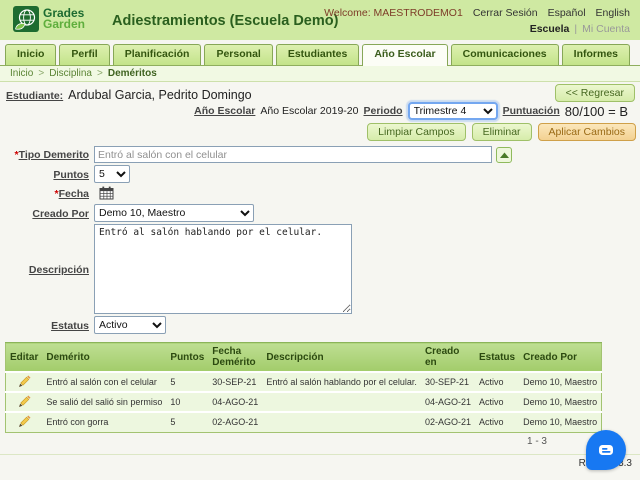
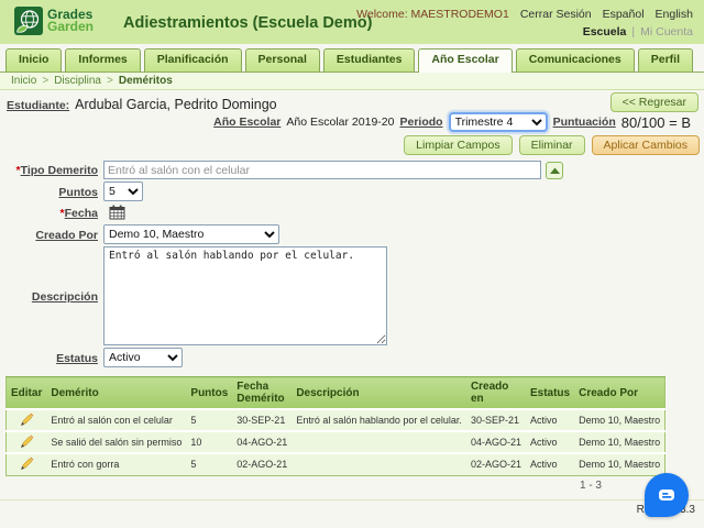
  Grades
  Garden
  Adiestramientos (Escuela Demo)
  Welcome: MAESTRODEMO1
  Cerrar Sesión
  Español
  English
  Escuela
  |
  Mi Cuenta
  Inicio
- Perfil
+ Informes
  Planificación
  Personal
  Estudiantes
  Año Escolar
  Comunicaciones
- Informes
+ Perfil
  Inicio
  >
  Disciplina
  >
  Deméritos
  << Regresar
  Estudiante:
  Ardubal Garcia, Pedrito Domingo
  Año Escolar
  Año Escolar 2019-20
  Periodo
  Trimestre 4
  Puntuación
  80/100 = B
  Limpiar Campos
  Eliminar
  Aplicar Cambios
  *Tipo Demerito
  Entró al salón con el celular
  Puntos
  5
  *Fecha
  Creado Por
  Demo 10, Maestro
  Descripción
  Entró al salón hablando por el celular.
  Estatus
  Activo
  Editar	Demérito	Puntos	Fecha Demérito	Descripción	Creado en	Estatus	Creado Por
  	Entró al salón con el celular	5	30-SEP-21	Entró al salón hablando por el celular.	30-SEP-21	Activo	Demo 10, Maestro
- 	Se salió del salió sin permiso	10	04-AGO-21		04-AGO-21	Activo	Demo 10, Maestro
+ 	Se salió del salón sin permiso	10	04-AGO-21		04-AGO-21	Activo	Demo 10, Maestro
  	Entró con gorra	5	02-AGO-21		02-AGO-21	Activo	Demo 10, Maestro
  1 - 3
